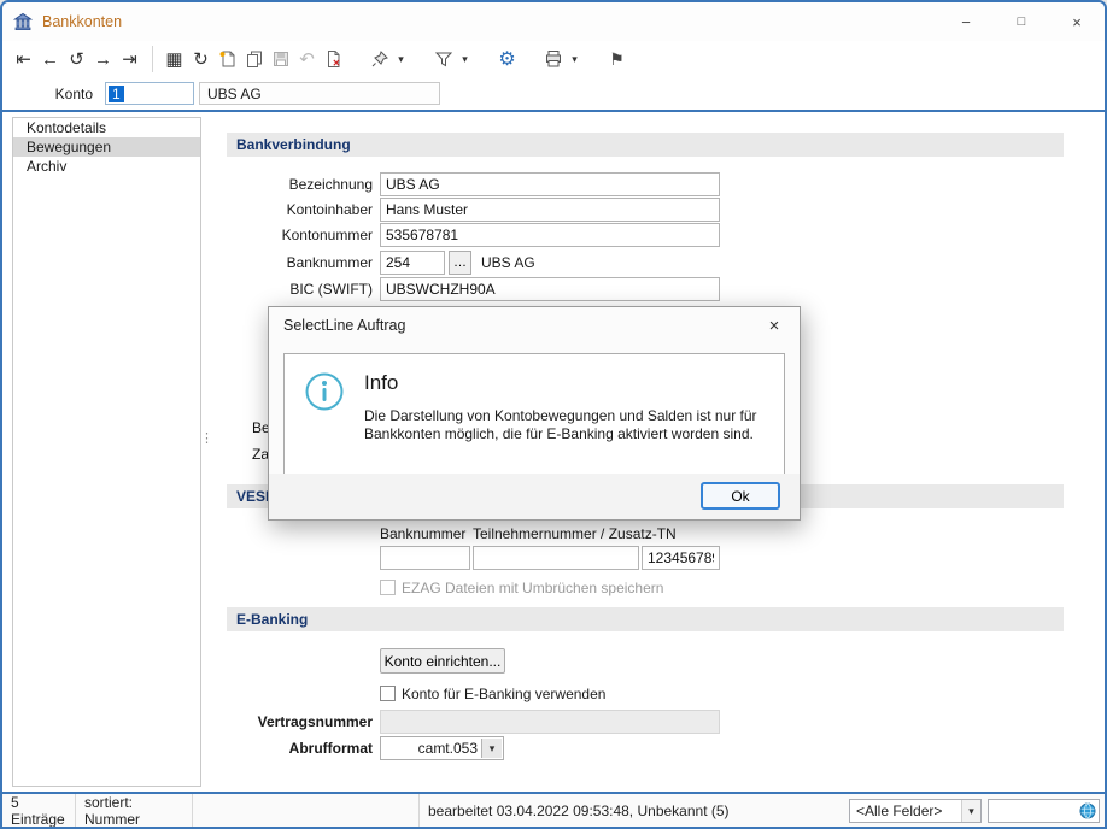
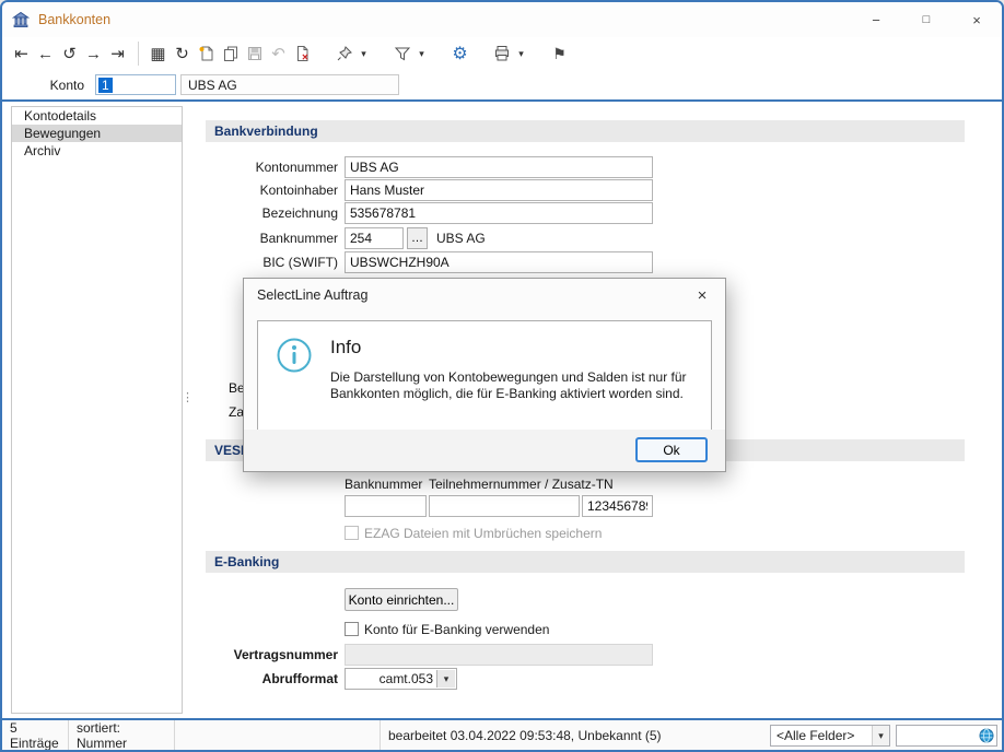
  Bankkonten
  −
  □
  ×
  ⇤
  ←
  ↺
  →
  ⇥
  ▦
  ↻
  ↶
  ×
  ▾
  ▾
  ⚙
  ▾
  ⚑
  Konto
  1
  UBS AG
  Kontodetails
  Bewegungen
  Archiv
  ⋮
  Bankverbindung
- Bezeichnung
+ Kontonummer
  UBS AG
  Kontoinhaber
  Hans Muster
- Kontonummer
+ Bezeichnung
  535678781
  Banknummer
  254
  …
  UBS AG
  BIC (SWIFT)
  UBSWCHZH90A
  Be
  Za
  VES
  Banknummer
  Teilnehmernummer / Zusatz-TN
  12345678
  EZAG Dateien mit Umbrüchen speichern
  E-Banking
  Konto einrichten...
  Konto für E-Banking verwenden
  Vertragsnummer
  Abrufformat
  camt.053
  ▾
  SelectLine Auftrag
  ×
  Info
  Die Darstellung von Kontobewegungen und Salden ist nur für Bankkonten möglich, die für E-Banking aktiviert worden sind.
  Ok
  5 Einträge
  sortiert: Nummer
  bearbeitet 03.04.2022 09:53:48, Unbekannt (5)
  <Alle Felder>
  ▾
